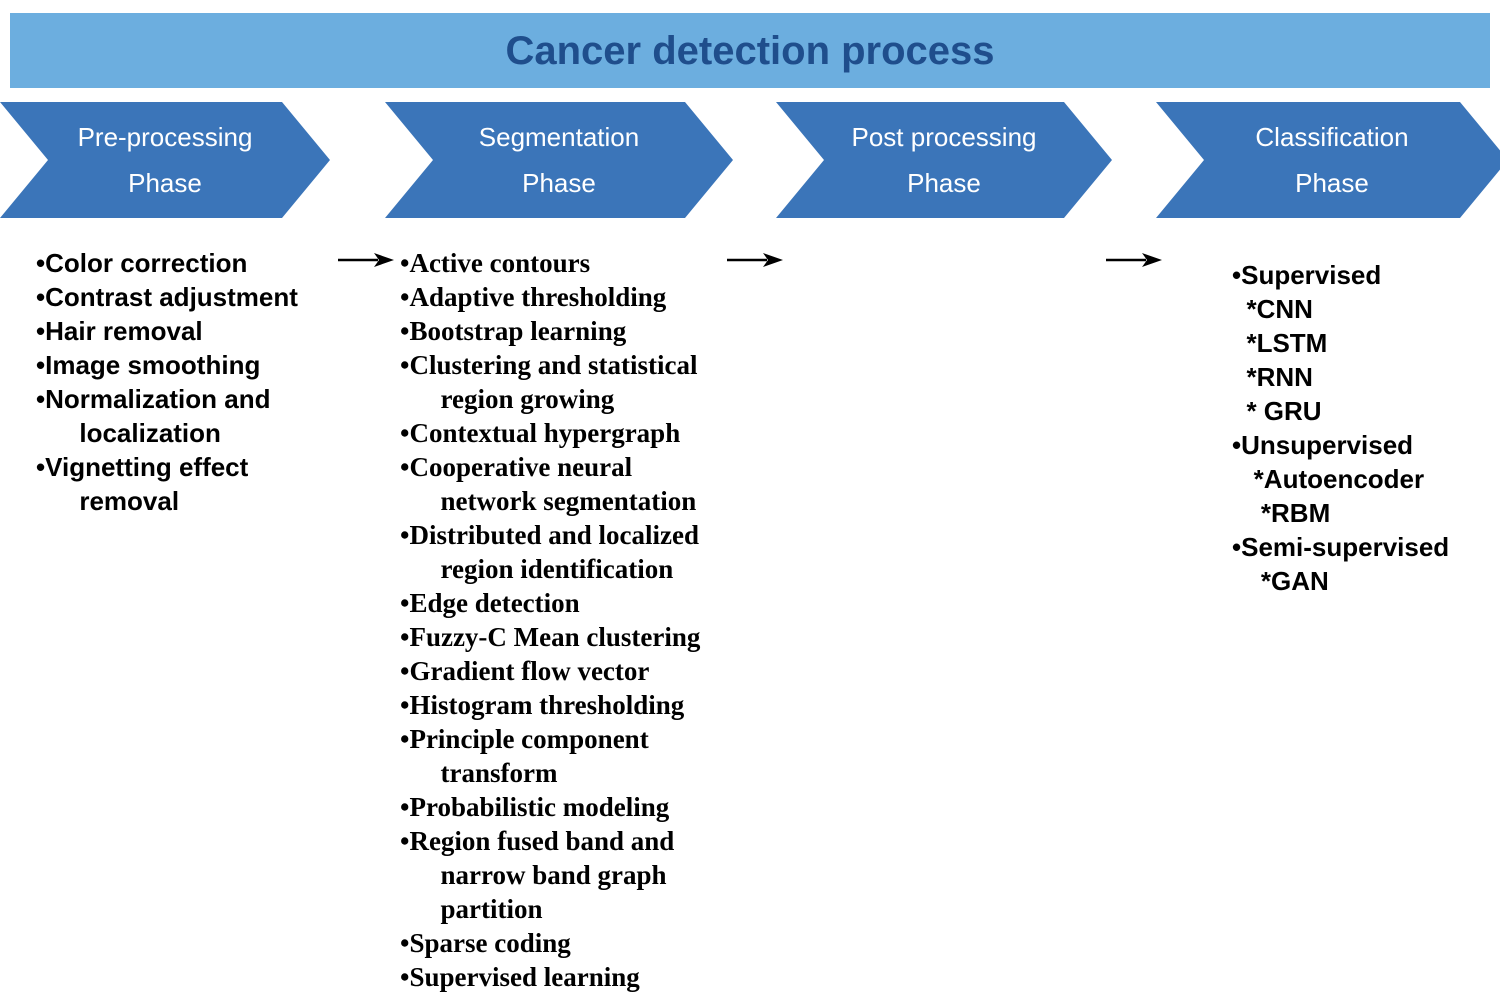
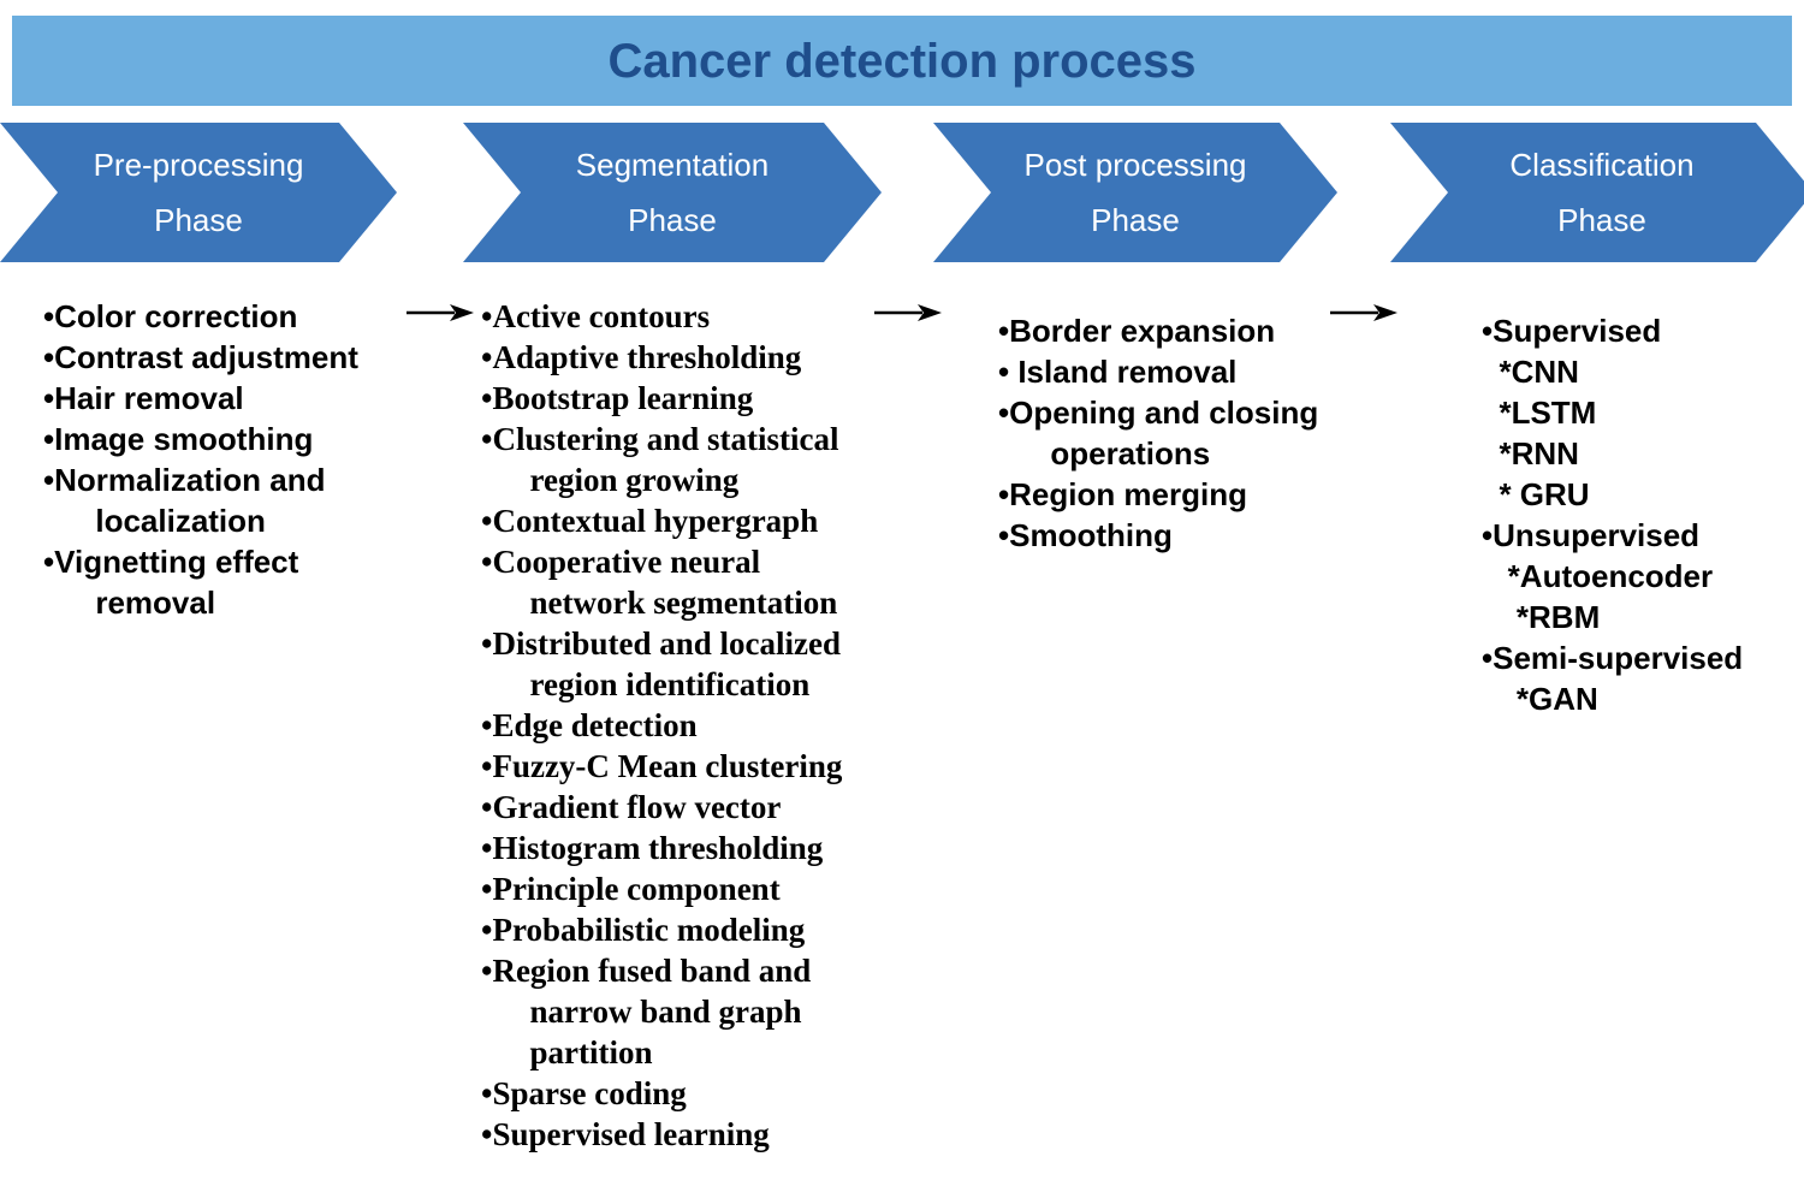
  Cancer detection process
  Pre-processing
  Phase
  Segmentation
  Phase
  Post processing
  Phase
  Classification
  Phase
  •Color correction
  •Contrast adjustment
  •Hair removal
  •Image smoothing
  •Normalization and
  localization
  •Vignetting effect
  removal
  •Active contours
  •Adaptive thresholding
  •Bootstrap learning
  •Clustering and statistical
  region growing
  •Contextual hypergraph
  •Cooperative neural
  network segmentation
  •Distributed and localized
  region identification
  •Edge detection
  •Fuzzy-C Mean clustering
  •Gradient flow vector
  •Histogram thresholding
  •Principle component
- transform
  •Probabilistic modeling
  •Region fused band and
  narrow band graph
  partition
  •Sparse coding
  •Supervised learning
+ •Border expansion
+ • Island removal
+ •Opening and closing
+ operations
+ •Region merging
+ •Smoothing
  •Supervised
  *CNN
  *LSTM
  *RNN
  * GRU
  •Unsupervised
  *Autoencoder
  *RBM
  •Semi-supervised
  *GAN
